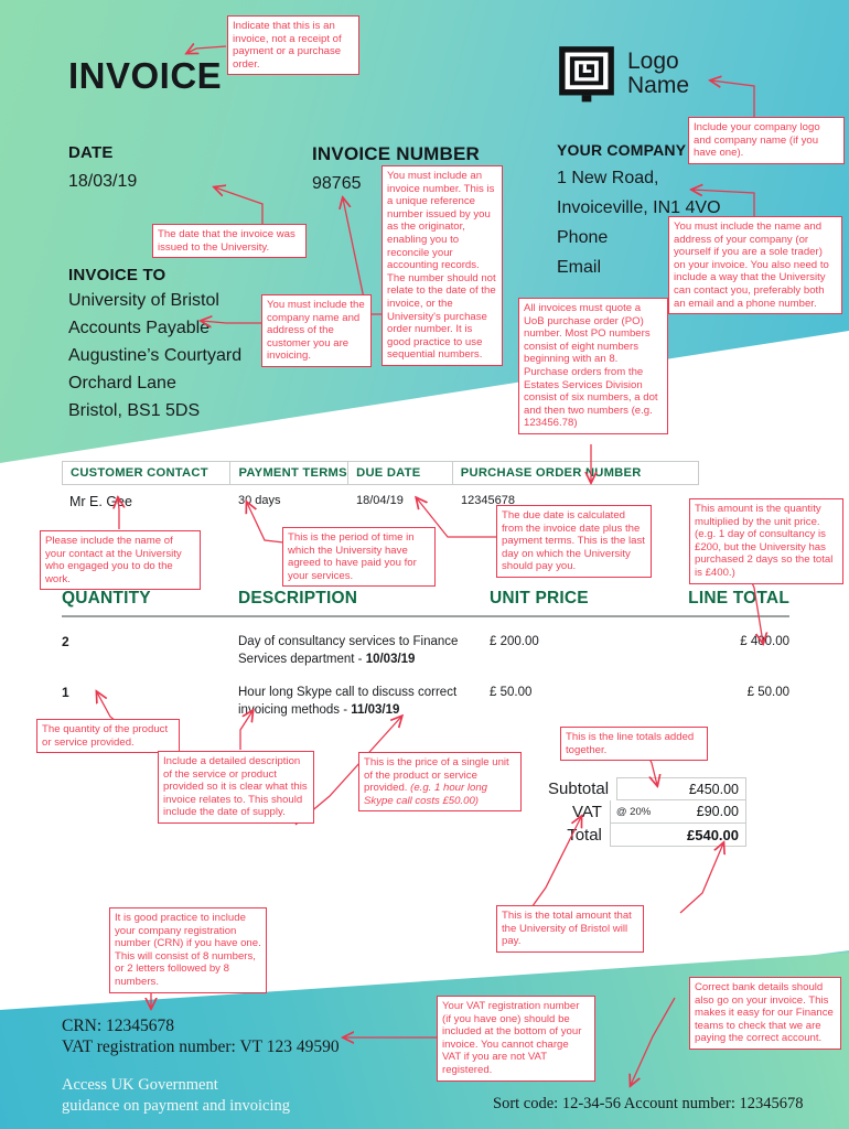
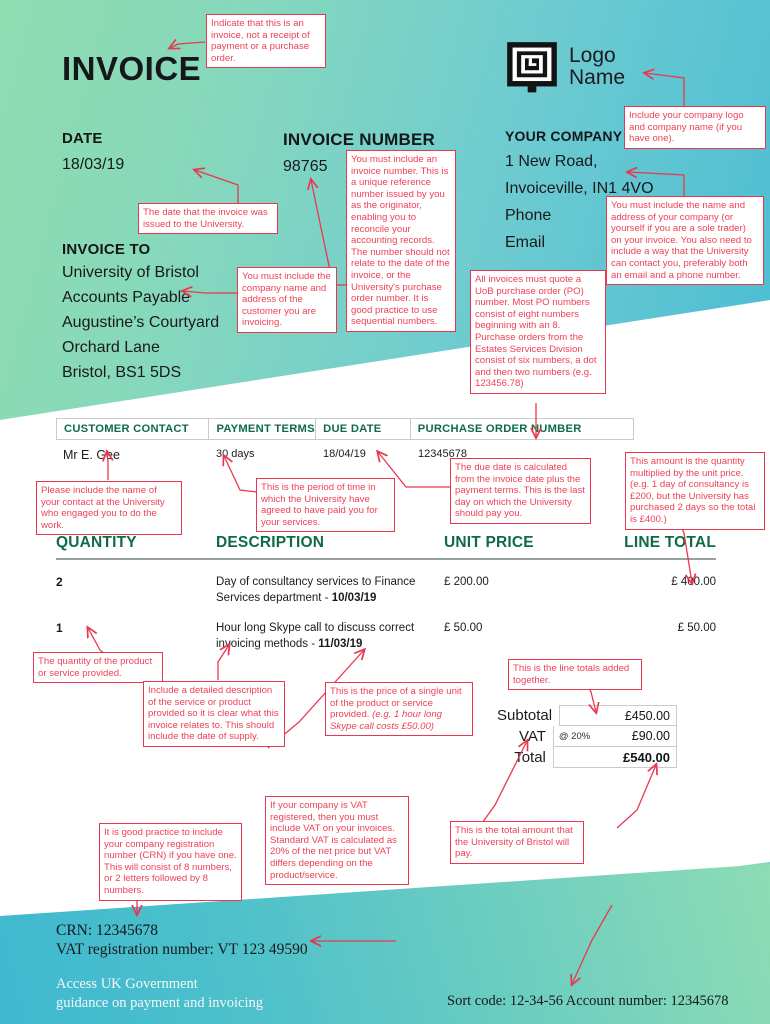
  INVOICE
  DATE
  18/03/19
  INVOICE NUMBER
  98765
  INVOICE TO
  University of Bristol
  Accounts Payable
  Augustine’s Courtyard
  Orchard Lane
  Bristol, BS1 5DS
  Logo
  Name
  YOUR COMPANY
  1 New Road,
  Invoiceville, IN1 4VO
  Phone
  Email
  CUSTOMER CONTACT
  PAYMENT TERMS
  DUE DATE
  PURCHASE ORDER NUMBER
  Mr E. Gee
  30 days
  18/04/19
  12345678
  QUANTITY
  DESCRIPTION
  UNIT PRICE
  LINE TOTAL
  2
  Day of consultancy services to Finance
  Services department - 10/03/19
  £ 200.00
  £ 400.00
  1
  Hour long Skype call to discuss correct
  invoicing methods - 11/03/19
  £ 50.00
  £ 50.00
  Subtotal
  £450.00
  VAT
  @ 20%
  £90.00
  Total
  £540.00
  CRN: 12345678
  VAT registration number: VT 123 49590
  Access UK Government
  guidance on payment and invoicing
  Sort code: 12-34-56 Account number: 12345678
  Indicate that this is an invoice, not a receipt of payment or a purchase order.
  The date that the invoice was issued to the University.
  You must include an invoice number. This is a unique reference number issued by you as the originator, enabling you to reconcile your accounting records. The number should not relate to the date of the invoice, or the University's purchase order number. It is good practice to use sequential numbers.
  Include your company logo and company name (if you have one).
  You must include the name and address of your company (or yourself if you are a sole trader) on your invoice. You also need to include a way that the University can contact you, preferably both an email and a phone number.
  You must include the company name and address of the customer you are invoicing.
  All invoices must quote a UoB purchase order (PO) number. Most PO numbers consist of eight numbers beginning with an 8. Purchase orders from the Estates Services Division consist of six numbers, a dot and then two numbers (e.g. 123456.78)
  Please include the name of your contact at the University who engaged you to do the work.
  This is the period of time in which the University have agreed to have paid you for your services.
  The due date is calculated from the invoice date plus the payment terms. This is the last day on which the University should pay you.
  This amount is the quantity multiplied by the unit price. (e.g. 1 day of consultancy is £200, but the University has purchased 2 days so the total is £400.)
  The quantity of the product or service provided.
  Include a detailed description of the service or product provided so it is clear what this invoice relates to. This should include the date of supply.
  This is the price of a single unit of the product or service provided. (e.g. 1 hour long Skype call costs £50.00)
  This is the line totals added together.
+ If your company is VAT registered, then you must include VAT on your invoices. Standard VAT is calculated as 20% of the net price but VAT differs depending on the product/service.
  This is the total amount that the University of Bristol will pay.
  It is good practice to include your company registration number (CRN) if you have one. This will consist of 8 numbers, or 2 letters followed by 8 numbers.
- Your VAT registration number (if you have one) should be included at the bottom of your invoice. You cannot charge VAT if you are not VAT registered.
- Correct bank details should also go on your invoice. This makes it easy for our Finance teams to check that we are paying the correct account.
